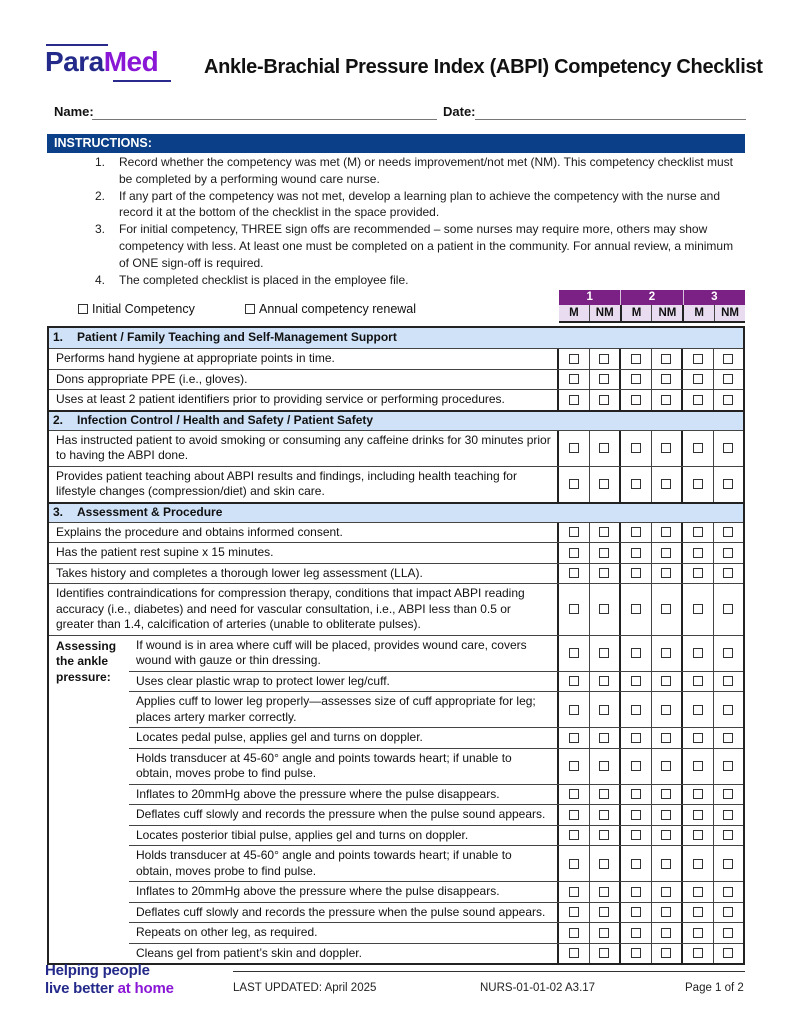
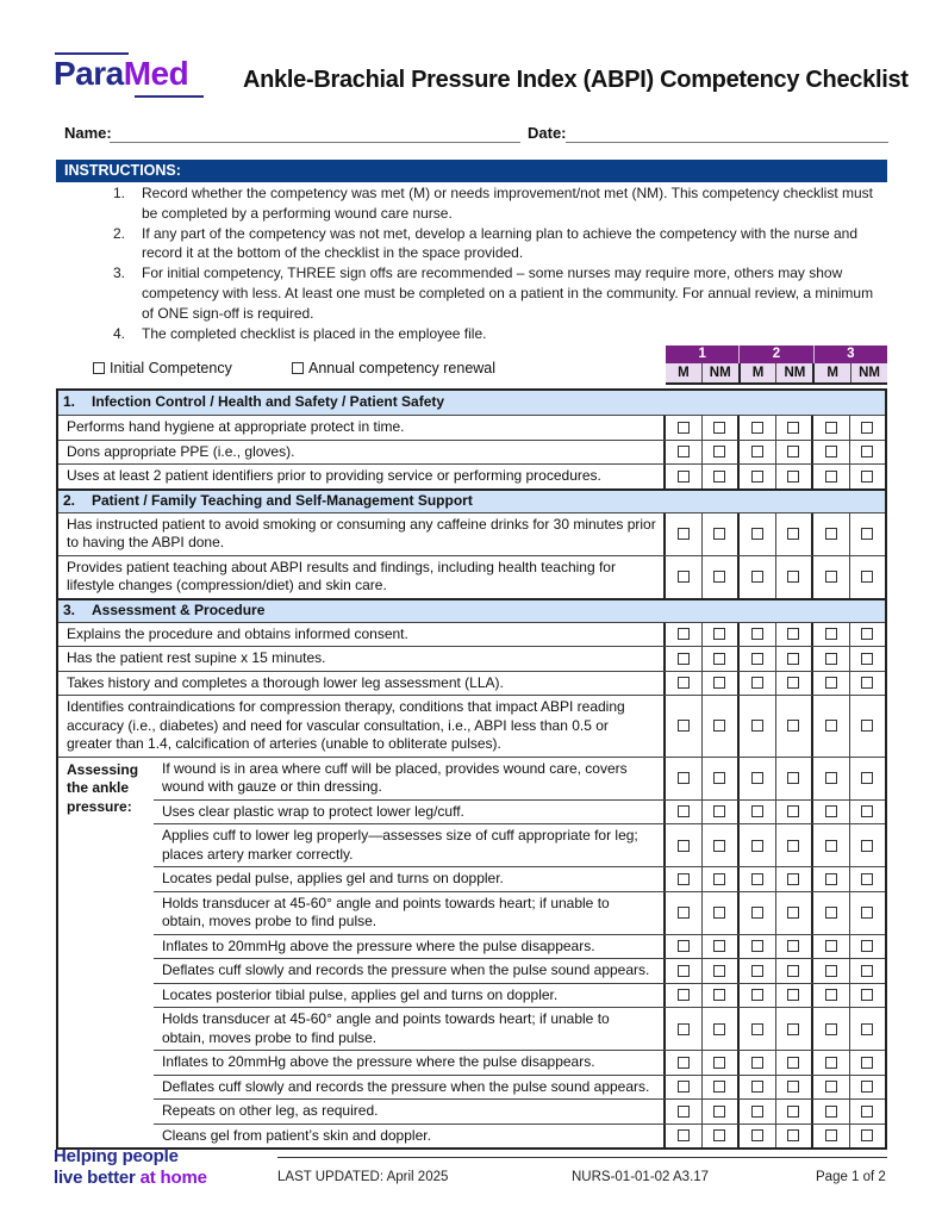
  ParaMed
  Ankle-Brachial Pressure Index (ABPI) Competency Checklist
  Name:
  Date:
  INSTRUCTIONS:
  1.
  Record whether the competency was met (M) or needs improvement/not met (NM). This competency checklist must be completed by a performing wound care nurse.
  2.
  If any part of the competency was not met, develop a learning plan to achieve the competency with the nurse and record it at the bottom of the checklist in the space provided.
  3.
  For initial competency, THREE sign offs are recommended – some nurses may require more, others may show competency with less. At least one must be completed on a patient in the community. For annual review, a minimum of ONE sign-off is required.
  4.
  The completed checklist is placed in the employee file.
  Initial Competency
  Annual competency renewal
  1
  2
  3
  M
  NM
  M
  NM
  M
  NM
  1.
- Patient / Family Teaching and Self-Management Support
+ Infection Control / Health and Safety / Patient Safety
- Performs hand hygiene at appropriate points in time.
+ Performs hand hygiene at appropriate protect in time.
  Dons appropriate PPE (i.e., gloves).
  Uses at least 2 patient identifiers prior to providing service or performing procedures.
  2.
- Infection Control / Health and Safety / Patient Safety
+ Patient / Family Teaching and Self-Management Support
  Has instructed patient to avoid smoking or consuming any caffeine drinks for 30 minutes prior to having the ABPI done.
  Provides patient teaching about ABPI results and findings, including health teaching for lifestyle changes (compression/diet) and skin care.
  3.
  Assessment & Procedure
  Explains the procedure and obtains informed consent.
  Has the patient rest supine x 15 minutes.
  Takes history and completes a thorough lower leg assessment (LLA).
  Identifies contraindications for compression therapy, conditions that impact ABPI reading accuracy (i.e., diabetes) and need for vascular consultation, i.e., ABPI less than 0.5 or greater than 1.4, calcification of arteries (unable to obliterate pulses).
  Assessing the ankle pressure:
  If wound is in area where cuff will be placed, provides wound care, covers wound with gauze or thin dressing.
  Uses clear plastic wrap to protect lower leg/cuff.
  Applies cuff to lower leg properly—assesses size of cuff appropriate for leg; places artery marker correctly.
  Locates pedal pulse, applies gel and turns on doppler.
  Holds transducer at 45-60° angle and points towards heart; if unable to obtain, moves probe to find pulse.
  Inflates to 20mmHg above the pressure where the pulse disappears.
  Deflates cuff slowly and records the pressure when the pulse sound appears.
  Locates posterior tibial pulse, applies gel and turns on doppler.
  Holds transducer at 45-60° angle and points towards heart; if unable to obtain, moves probe to find pulse.
  Inflates to 20mmHg above the pressure where the pulse disappears.
  Deflates cuff slowly and records the pressure when the pulse sound appears.
  Repeats on other leg, as required.
  Cleans gel from patient’s skin and doppler.
  Helping people
  live better at home
  LAST UPDATED: April 2025
  NURS-01-01-02 A3.17
  Page 1 of 2
